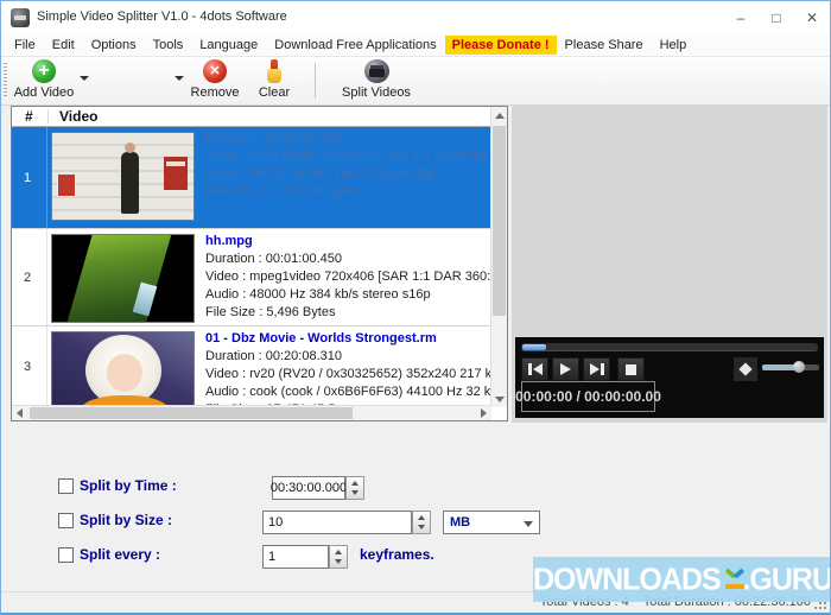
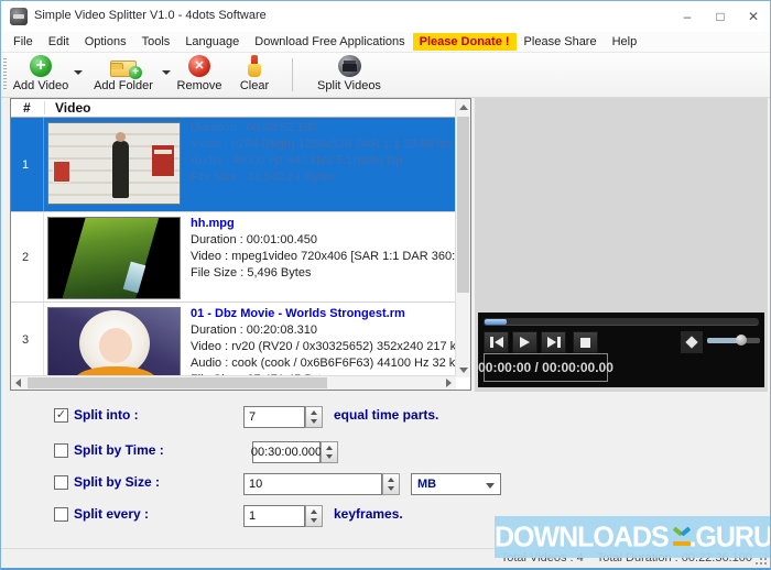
  Simple Video Splitter V1.0 - 4dots Software
  –
  □
  ✕
  File
  Edit
  Options
  Tools
  Language
  Download Free Applications
  Please Donate !
  Please Share
  Help
  Add Video
+ Add Folder
  Remove
  Clear
  Split Videos
  #
  Video
  1
  Duration : 00:00:52.180
  Video : h264 (High) 1280x528 SAR 1:1 23.98 fps
  Audio : 48000 Hz 640 kb/s 5.1(side) fltp
  File Size : 31,542.24 Bytes
  2
  hh.mpg
  Duration : 00:01:00.450
  Video : mpeg1video 720x406 [SAR 1:1 DAR 360:
- Audio : 48000 Hz 384 kb/s stereo s16p
  File Size : 5,496 Bytes
  3
  01 - Dbz Movie - Worlds Strongest.rm
  Duration : 00:20:08.310
  Video : rv20 (RV20 / 0x30325652) 352x240 217 k
  Audio : cook (cook / 0x6B6F6F63) 44100 Hz 32 k
  00:00:00 / 00:00:00.00
+ ✓
+ Split into :
+ 7
+ equal time parts.
  Split by Time :
  00:30:00.000
  Split by Size :
  10
  MB
  Split every :
  1
  keyframes.
  DOWNLOADS
  .GURU
  Total Videos : 4
  Total Duration : 00:22:36.100
